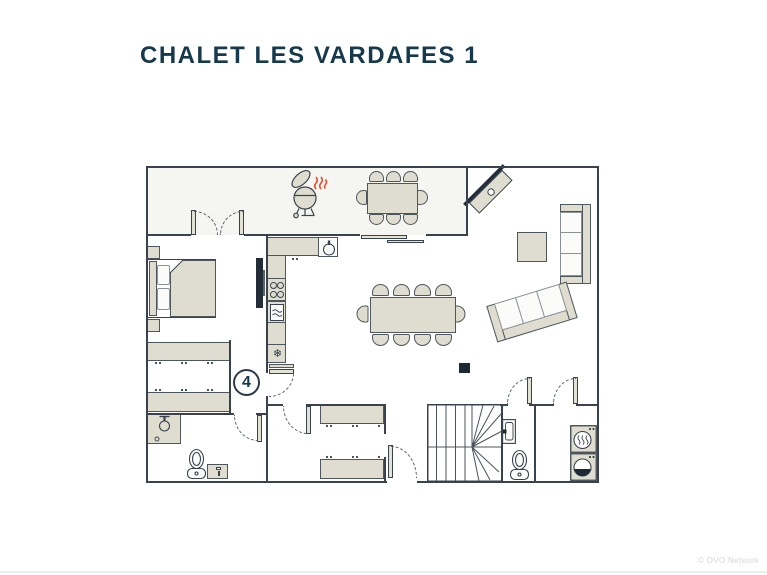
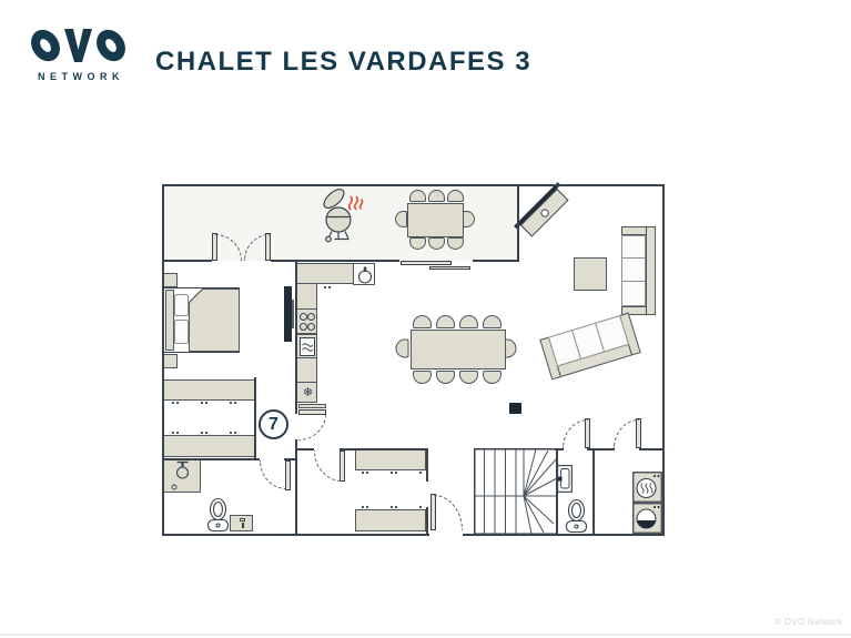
+ NETWORK
- CHALET LES VARDAFES 1
+ CHALET LES VARDAFES 3
  ❄
- 4
+ 7
  © OVO Network
